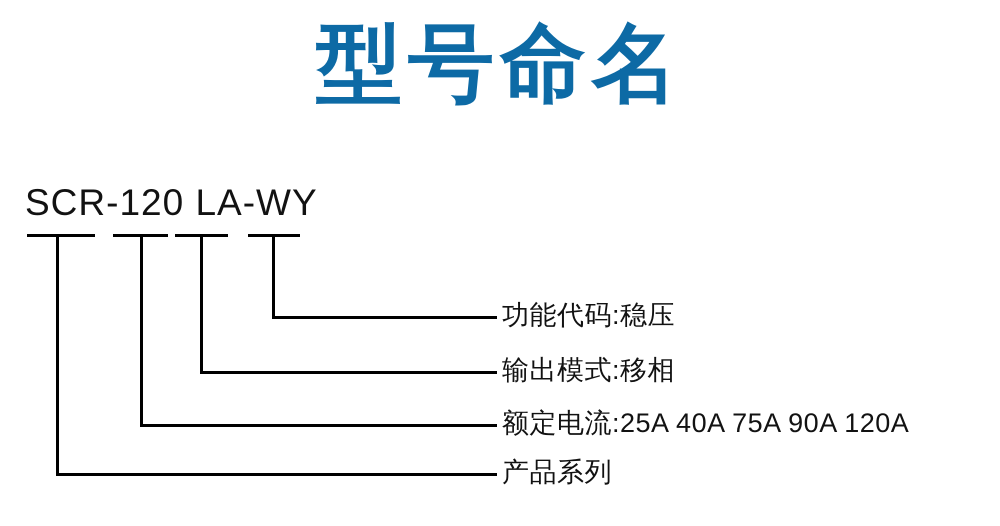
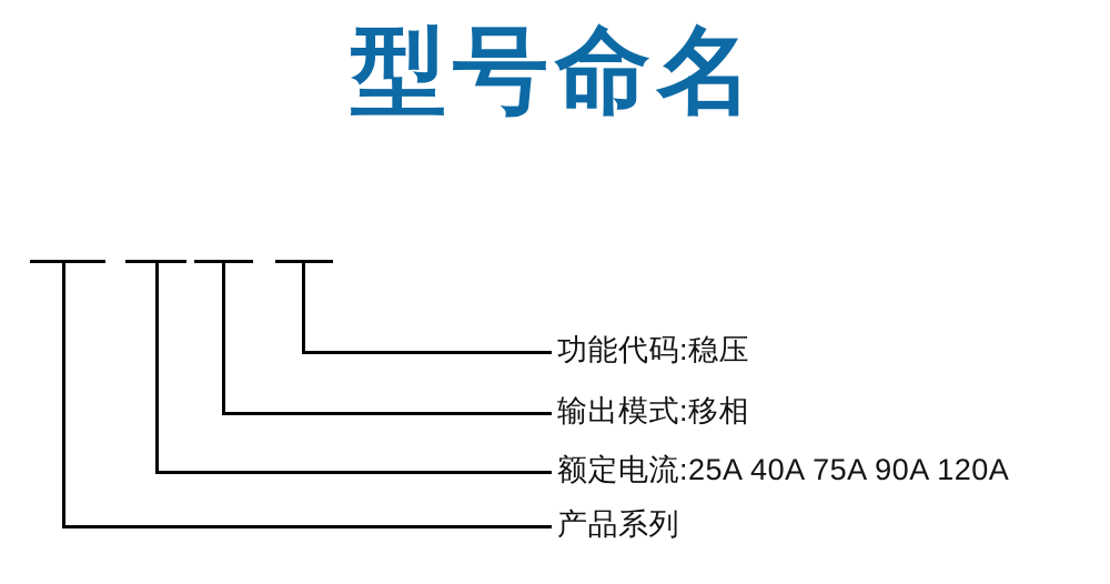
  型号命名
- SCR-120 LA-WY
  功能代码:稳压
  输出模式:移相
  额定电流:25A 40A 75A 90A 120A
  产品系列
